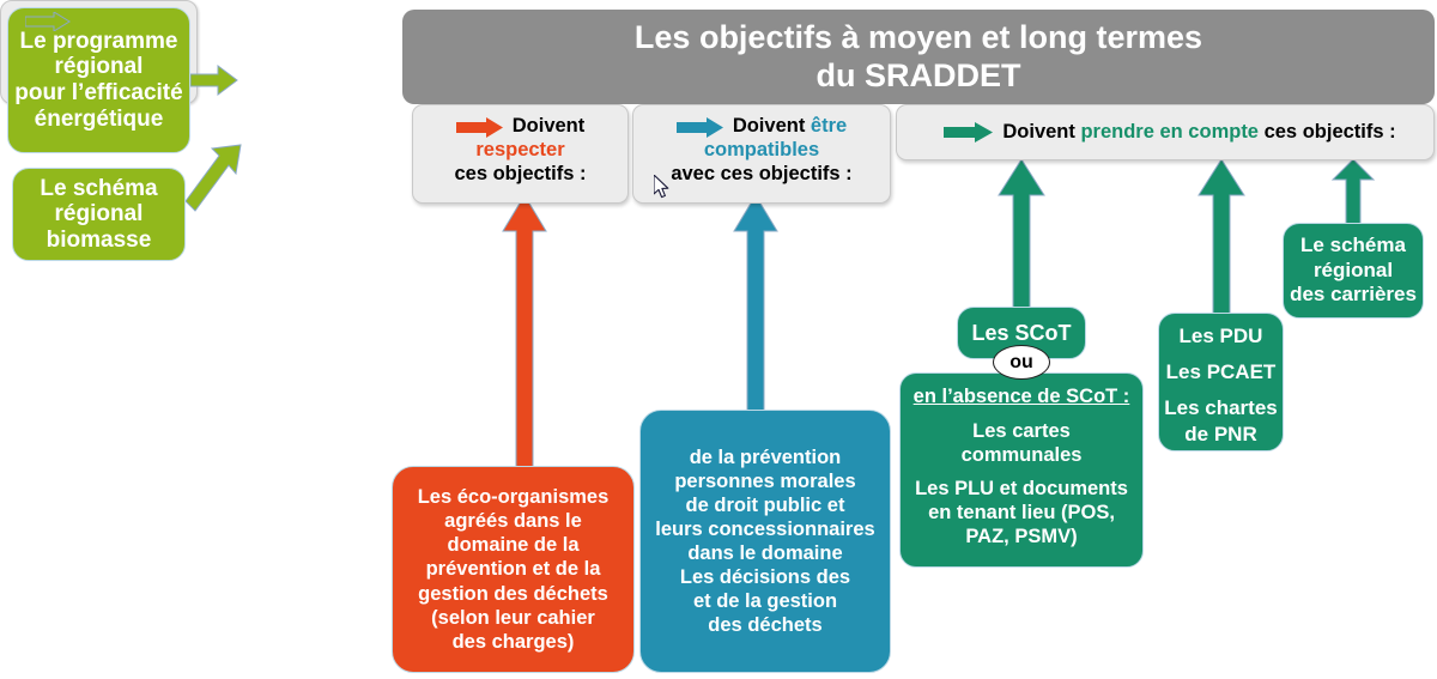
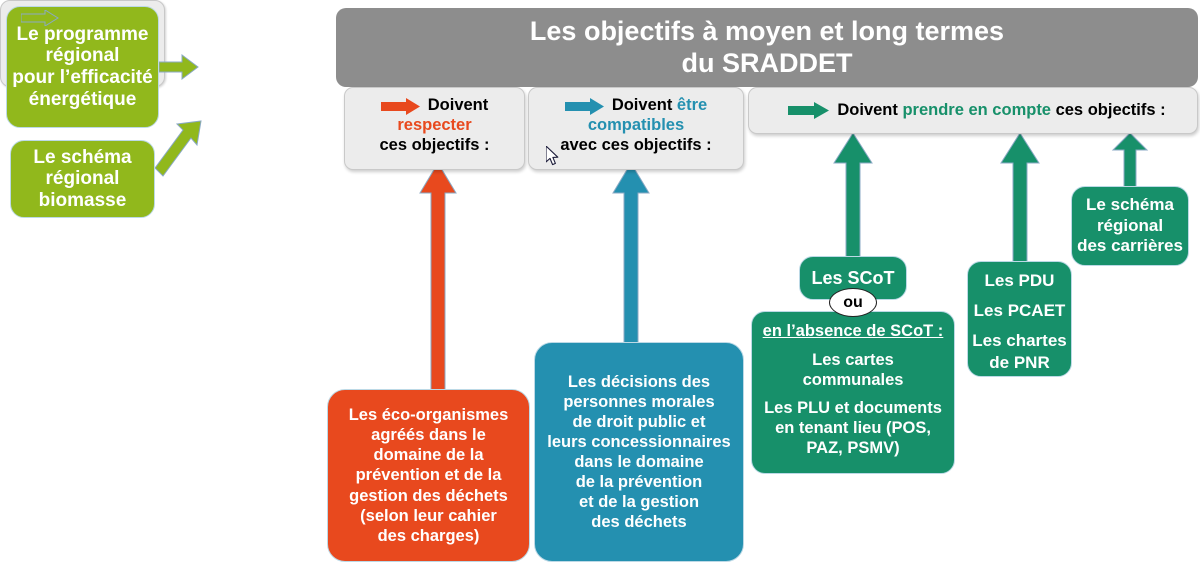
  Le programme
  régional
  pour l’efficacité
  énergétique
  Le schéma
  régional
  biomasse
  Les objectifs à moyen et long termes
  du SRADDET
  Doivent
  respecter
  ces objectifs :
  Doivent être
  compatibles
  avec ces objectifs :
  Doivent prendre en compte ces objectifs :
  Les éco-organismes
  agréés dans le
  domaine de la
  prévention et de la
  gestion des déchets
  (selon leur cahier
  des charges)
- de la prévention
+ Les décisions des
  personnes morales
  de droit public et
  leurs concessionnaires
  dans le domaine
- Les décisions des
+ de la prévention
  et de la gestion
  des déchets
  Les SCoT
  ou
  en l’absence de SCoT :
  Les cartes communales
  Les PLU et documents en tenant lieu (POS, PAZ, PSMV)
  Les PDU
  Les PCAET
  Les chartes de PNR
  Le schéma
  régional
  des carrières
